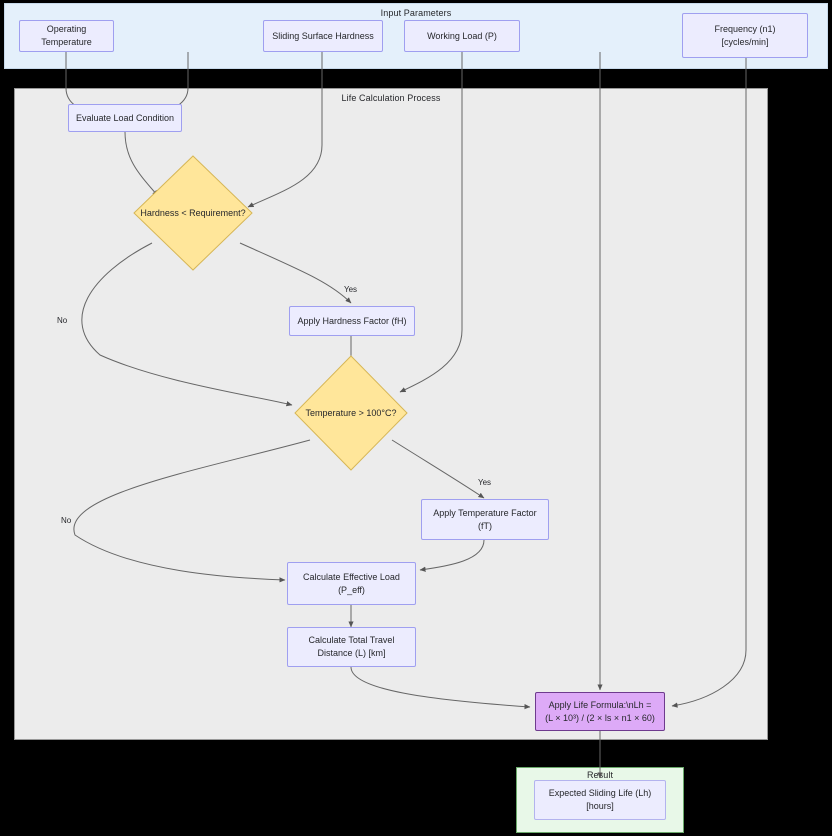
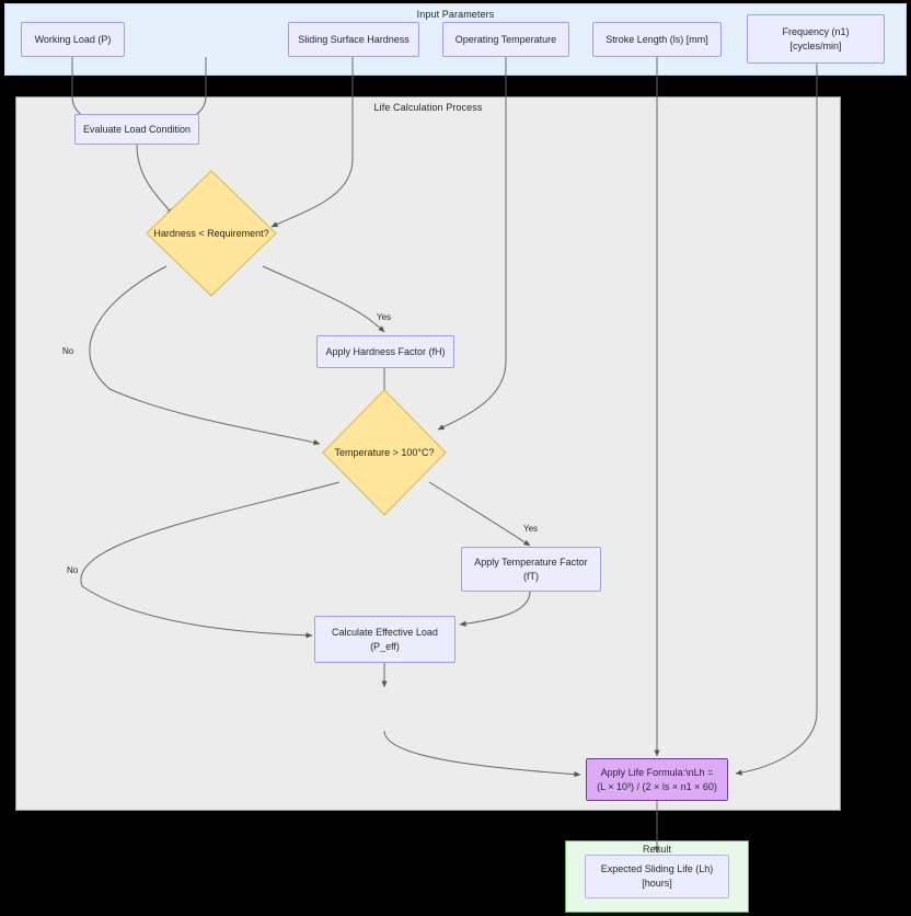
  Input Parameters
- Operating Temperature
+ Working Load (P)
  Sliding Surface Hardness
- Working Load (P)
+ Operating Temperature
+ Stroke Length (ls) [mm]
  Frequency (n1)
  [cycles/min]
  Life Calculation Process
  Result
  Evaluate Load Condition
  Hardness < Requirement?
  Apply Hardness Factor (fH)
  Temperature > 100°C?
  Apply Temperature Factor
  (fT)
  Calculate Effective Load
  (P_eff)
- Calculate Total Travel
- Distance (L) [km]
  Apply Life Formula:\nLh =
  (L × 10³) / (2 × ls × n1 × 60)
  Expected Sliding Life (Lh)
  [hours]
  Yes
  No
  Yes
  No
